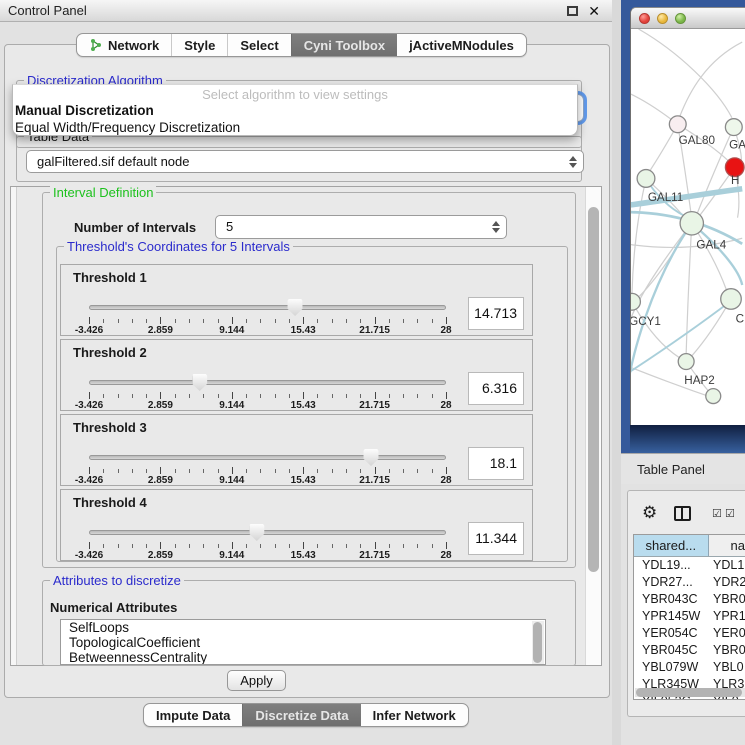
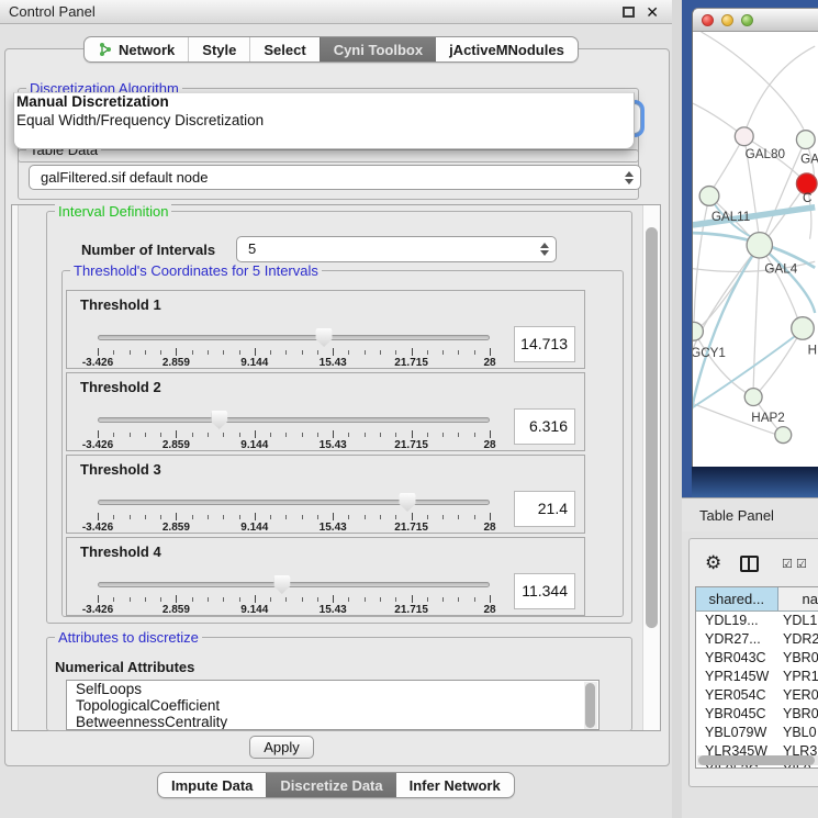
  Control Panel
  ✕
  Network
  Style
  Select
  Cyni Toolbox
  jActiveMNodules
  Discretization Algorithm
- Select algorithm to view settings
  Manual Discretization
  Equal Width/Frequency Discretization
  Table Data
  galFiltered.sif default node
  Interval Definition
  Number of Intervals
  5
  Threshold's Coordinates for 5 Intervals
  Threshold 1
  -3.426
  2.859
  9.144
  15.43
  21.715
  28
  14.713
  Threshold 2
  -3.426
  2.859
  9.144
  15.43
  21.715
  28
  6.316
  Threshold 3
  -3.426
  2.859
  9.144
  15.43
  21.715
  28
- 18.1
+ 21.4
  Threshold 4
  -3.426
  2.859
  9.144
  15.43
  21.715
  28
  11.344
  Attributes to discretize
  Numerical Attributes
  SelfLoops
  TopologicalCoefficient
  BetweennessCentrality
  Apply
  Impute Data
  Discretize Data
  Infer Network
  GAL80
  GA
- H
+ C
  GAL11
  GAL4
  GCY1
- C
+ H
  HAP2
  Table Panel
  ⚙
  ☑
  ☑
  shared...
  na
  YDL19...
  YDL1
  YDR27...
  YDR2
  YBR043C
  YBR0
  YPR145W
  YPR1
  YER054C
  YER0
  YBR045C
  YBR0
  YBL079W
  YBL0
  YLR345W
  YLR3
